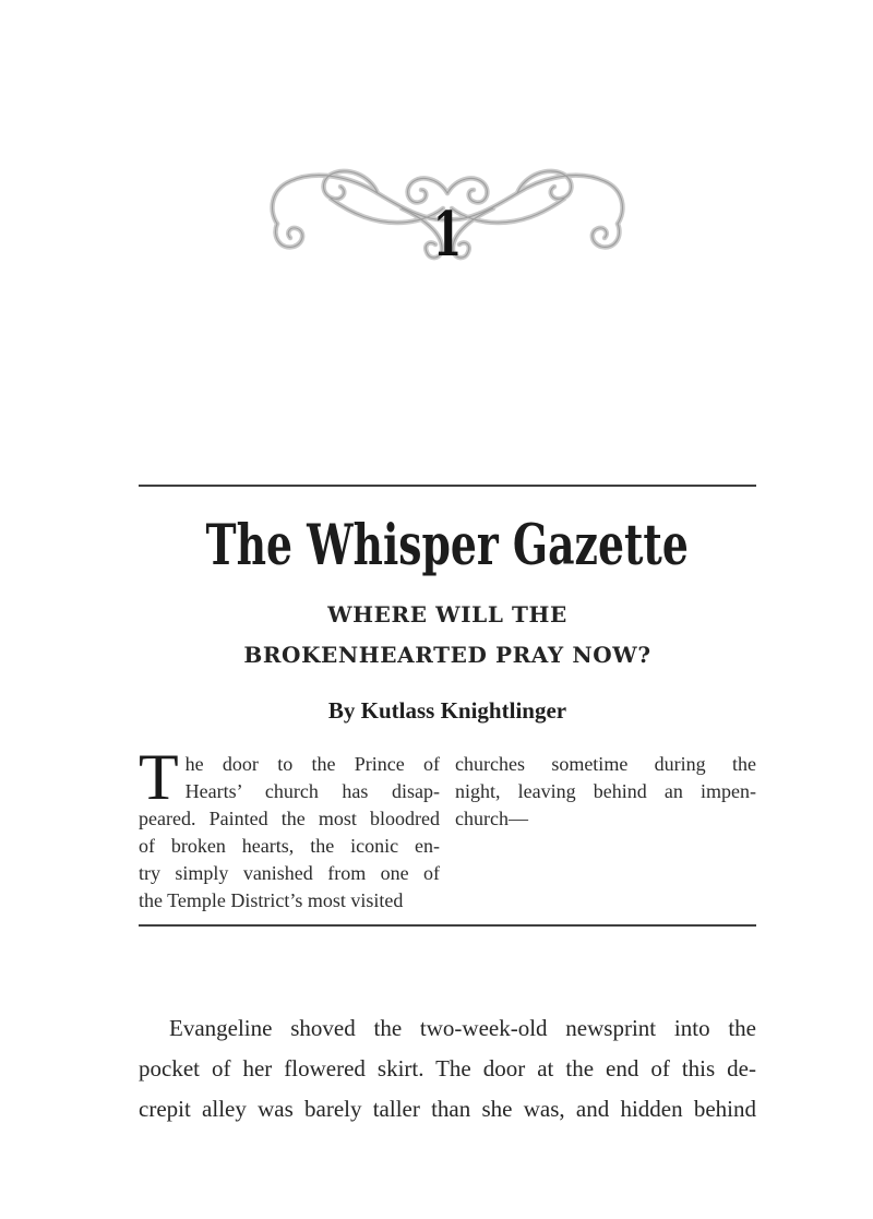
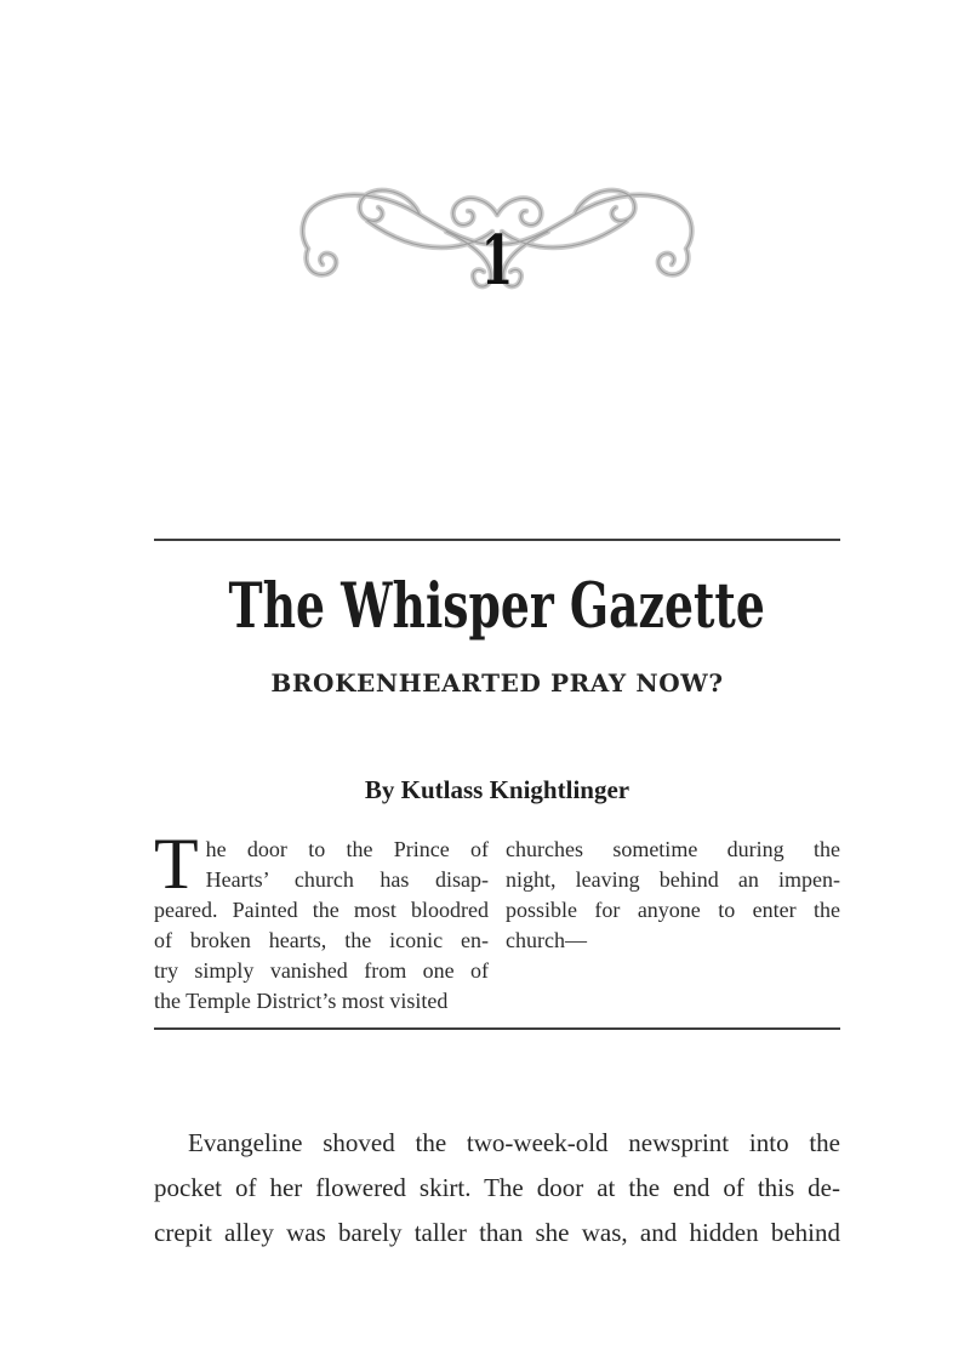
  1
  The Whisper Gazette
- WHERE WILL THE
  BROKENHEARTED PRAY NOW?
  By Kutlass Knightlinger
  T
  he door to the Prince of
  Hearts’ church has disap-
  peared. Painted the most bloodred
  of broken hearts, the iconic en-
  try simply vanished from one of
  the Temple District’s most visited
  churches sometime during the
  night, leaving behind an impen-
+ possible for anyone to enter the
  church—
  Evangeline shoved the two-week-old newsprint into the
  pocket of her flowered skirt. The door at the end of this de-
  crepit alley was barely taller than she was, and hidden behind
